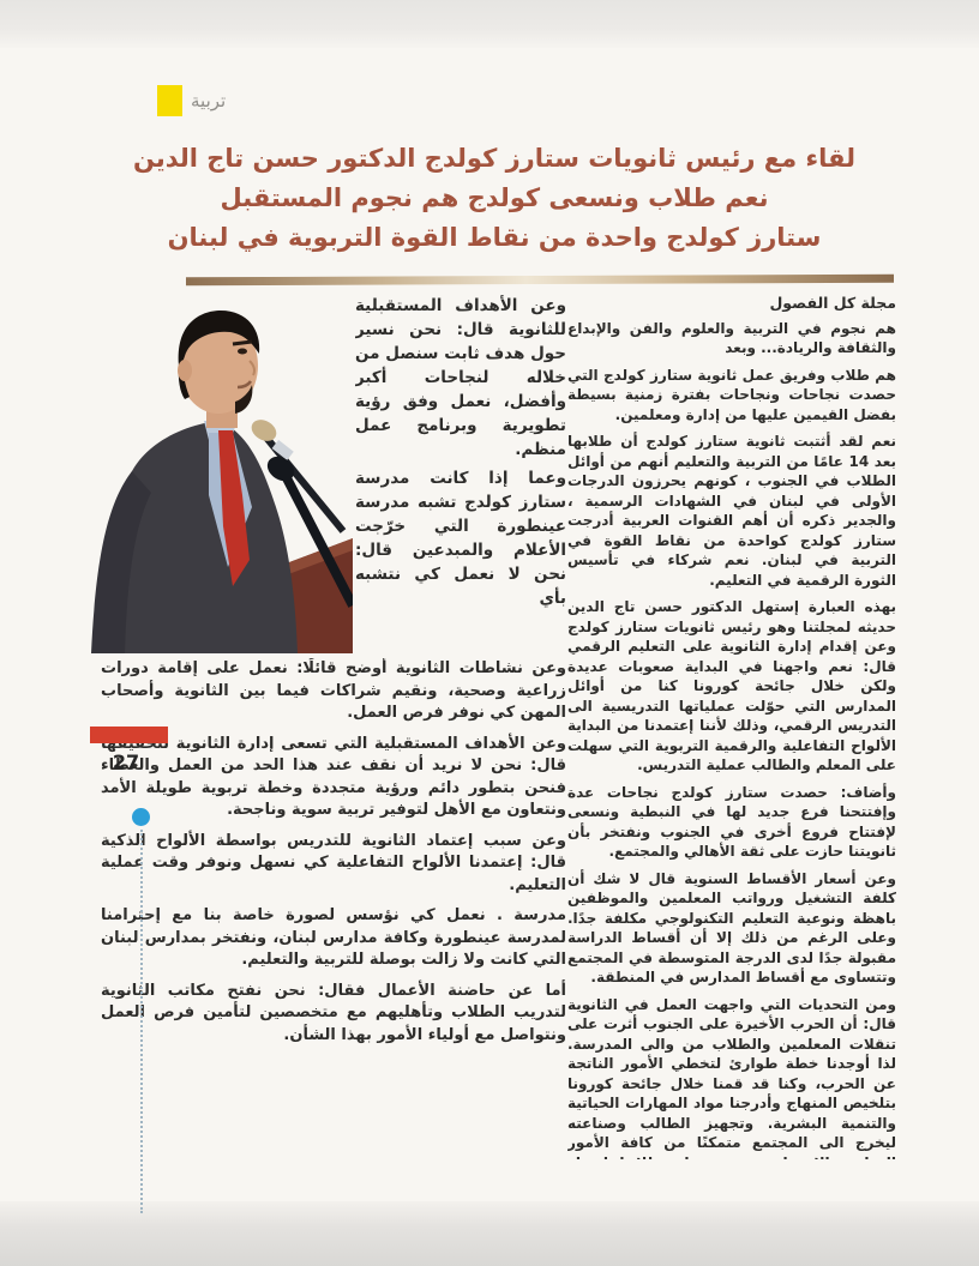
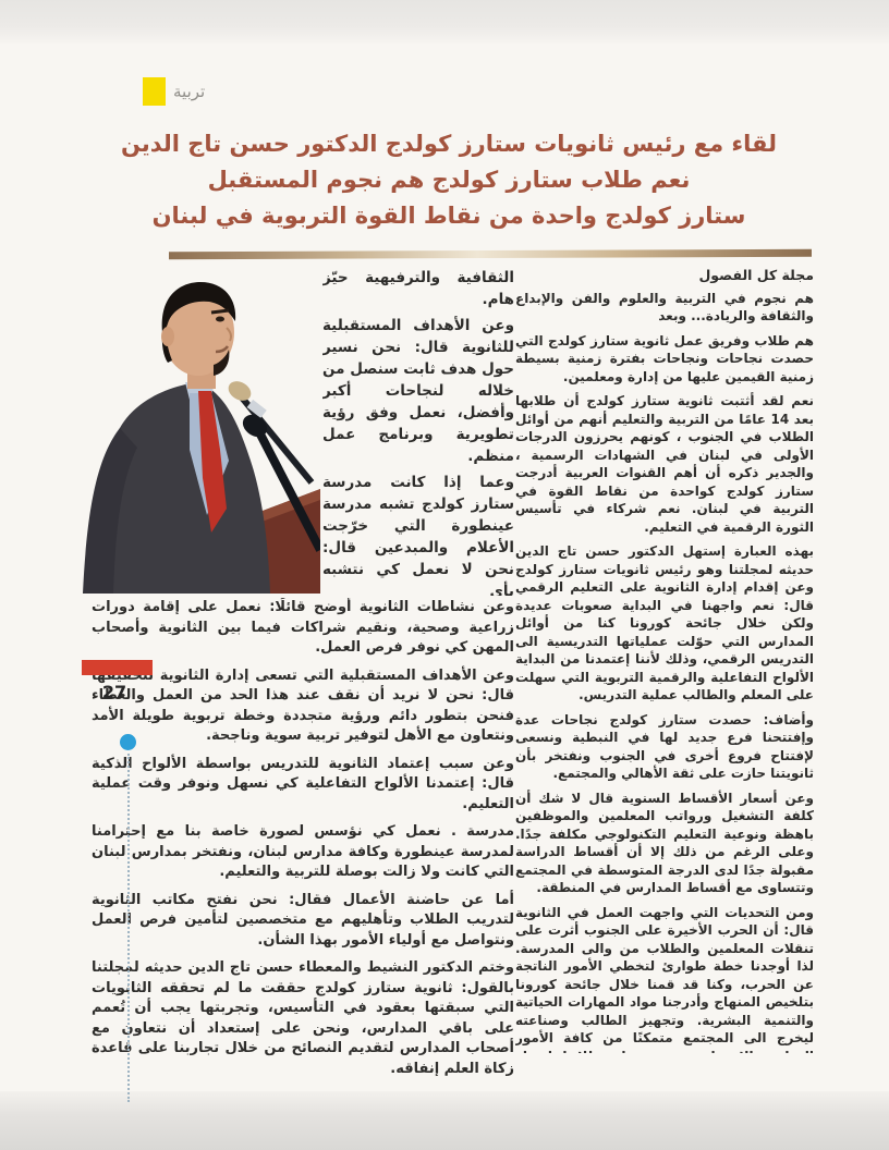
  تربية
  لقاء مع رئيس ثانويات ستارز كولدج الدكتور حسن تاج الدين
- نعم طلاب ونسعى كولدج هم نجوم المستقبل
+ نعم طلاب ستارز كولدج هم نجوم المستقبل
  ستارز كولدج واحدة من نقاط القوة التربوية في لبنان
  مجلة كل الفصول
  هم نجوم في التربية والعلوم والفن والإبداع والثقافة والريادة... وبعد
- هم طلاب وفريق عمل ثانوية ستارز كولدج التي حصدت نجاحات ونجاحات بفترة زمنية بسيطة بفضل القيمين عليها من إدارة ومعلمين.
+ هم طلاب وفريق عمل ثانوية ستارز كولدج التي حصدت نجاحات ونجاحات بفترة زمنية بسيطة زمنية القيمين عليها من إدارة ومعلمين.
  نعم لقد أثتبت ثانوية ستارز كولدج أن طلابها بعد 14 عامًا من التربية والتعليم أنهم من أوائل الطلاب في الجنوب ، كونهم يحرزون الدرجات الأولى في لبنان في الشهادات الرسمية ، والجدير ذكره أن أهم القنوات العربية أدرجت ستارز كولدج كواحدة من نقاط القوة في التربية في لبنان. نعم شركاء في تأسيس الثورة الرقمية في التعليم.
  بهذه العبارة إستهل الدكتور حسن تاج الدين حديثه لمجلتنا وهو رئيس ثانويات ستارز كولدج وعن إقدام إدارة الثانوية على التعليم الرقمي قال: نعم واجهنا في البداية صعوبات عديدة ولكن خلال جائحة كورونا كنا من أوائل المدارس التي حوّلت عملياتها التدريسية الى التدريس الرقمي، وذلك لأننا إعتمدنا من البداية الألواح التفاعلية والرقمية التربوية التي سهلت على المعلم والطالب عملية التدريس.
  وأضاف: حصدت ستارز كولدج نجاحات عدة وإفتتحنا فرع جديد لها في النبطية ونسعى لإفتتاح فروع أخرى في الجنوب ونفتخر بأن ثانويتنا حازت على ثقة الأهالي والمجتمع.
  وعن أسعار الأقساط السنوية قال لا شك أن كلفة التشغيل ورواتب المعلمين والموظفين باهظة ونوعية التعليم التكنولوجي مكلفة جدًا. وعلى الرغم من ذلك إلا أن أقساط الدراسة مقبولة جدًا لدى الدرجة المتوسطة في المجتمع وتتساوى مع أقساط المدارس في المنطقة.
+ الثقافية والترفيهية حيّز هام.
  وعن الأهداف المستقبلية للثانوية قال: نحن نسير حول هدف ثابت سنصل من خلاله لنجاحات أكبر وأفضل، نعمل وفق رؤية تطويرية وبرنامج عمل منظم.
  وعما إذا كانت مدرسة ستارز كولدج تشبه مدرسة عينطورة التي خرّجت الأعلام والمبدعين قال: نحن لا نعمل كي نتشبه بأي
  وعن نشاطات الثانوية أوضح قائلًا: نعمل على إقامة دورات زراعية وصحية، ونقيم شراكات فيما بين الثانوية وأصحاب المهن كي نوفر فرص العمل.
  وعن الأهداف المستقبلية التي تسعى إدارة الثانوية لتحقيقها قال: نحن لا نريد أن نقف عند هذا الحد من العمل والعطاء فنحن بتطور دائم ورؤية متجددة وخطة تربوية طويلة الأمد ونتعاون مع الأهل لتوفير تربية سوية وناجحة.
  وعن سبب إعتماد الثانوية للتدريس بواسطة الألواح الذكية قال: إعتمدنا الألواح التفاعلية كي نسهل ونوفر وقت عملية التعليم.
  مدرسة . نعمل كي نؤسس لصورة خاصة بنا مع إحترامنا لمدرسة عينطورة وكافة مدارس لبنان، ونفتخر بمدارس لبنان التي كانت ولا زالت بوصلة للتربية والتعليم.
  أما عن حاضنة الأعمال فقال: نحن نفتح مكاتب الثانوية لتدريب الطلاب وتأهليهم مع متخصصين لتأمين فرص العمل ونتواصل مع أولياء الأمور بهذا الشأن.
+ وختم الدكتور النشيط والمعطاء حسن تاج الدين حديثه لمجلتنا بالقول: ثانوية ستارز كولدج حققت ما لم تحققه الثانويات التي سبقتها بعقود في التأسيس، وتجربتها يجب أن تُعمم على باقي المدارس، ونحن على إستعداد أن نتعاون مع أصحاب المدارس لتقديم النصائح من خلال تجاربنا على قاعدة زكاة العلم إنفاقه.
  27
